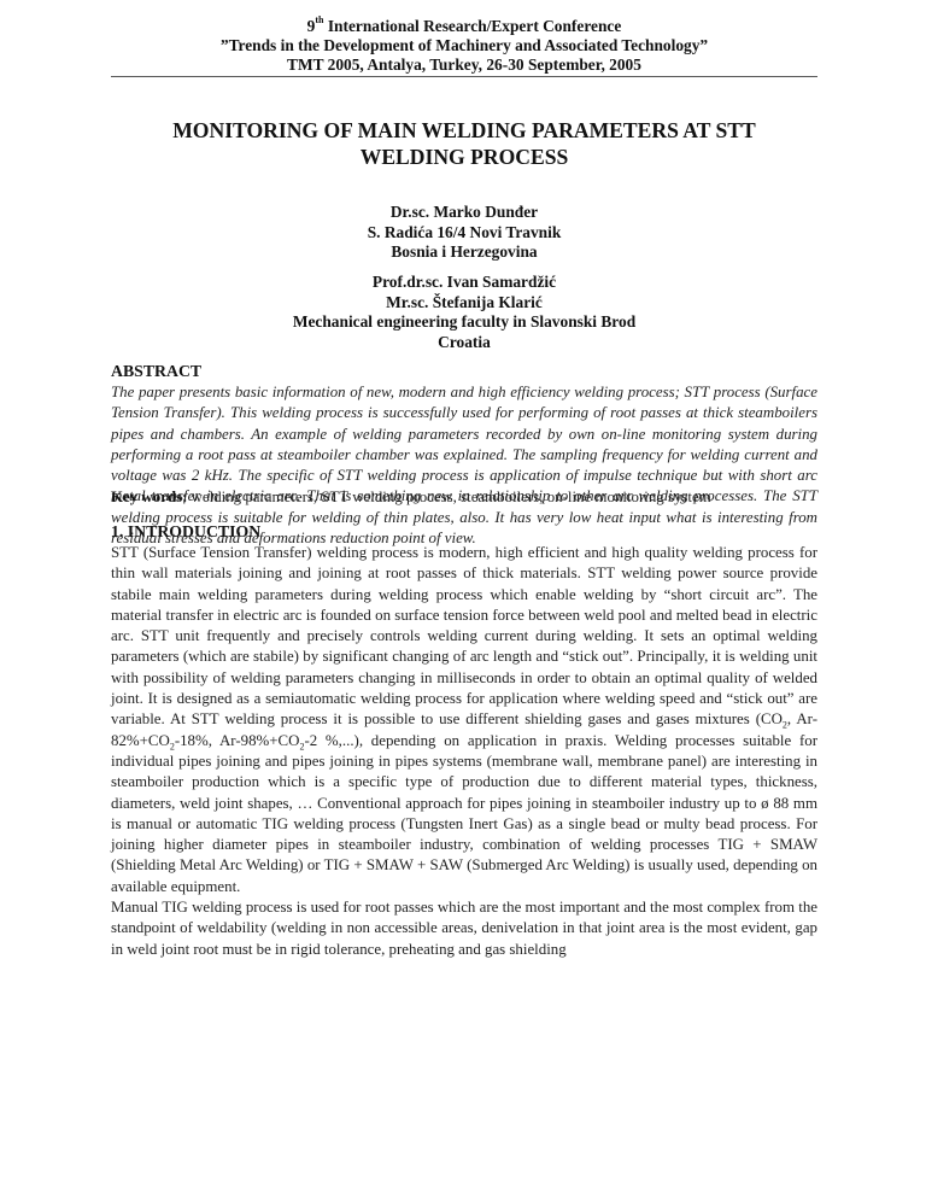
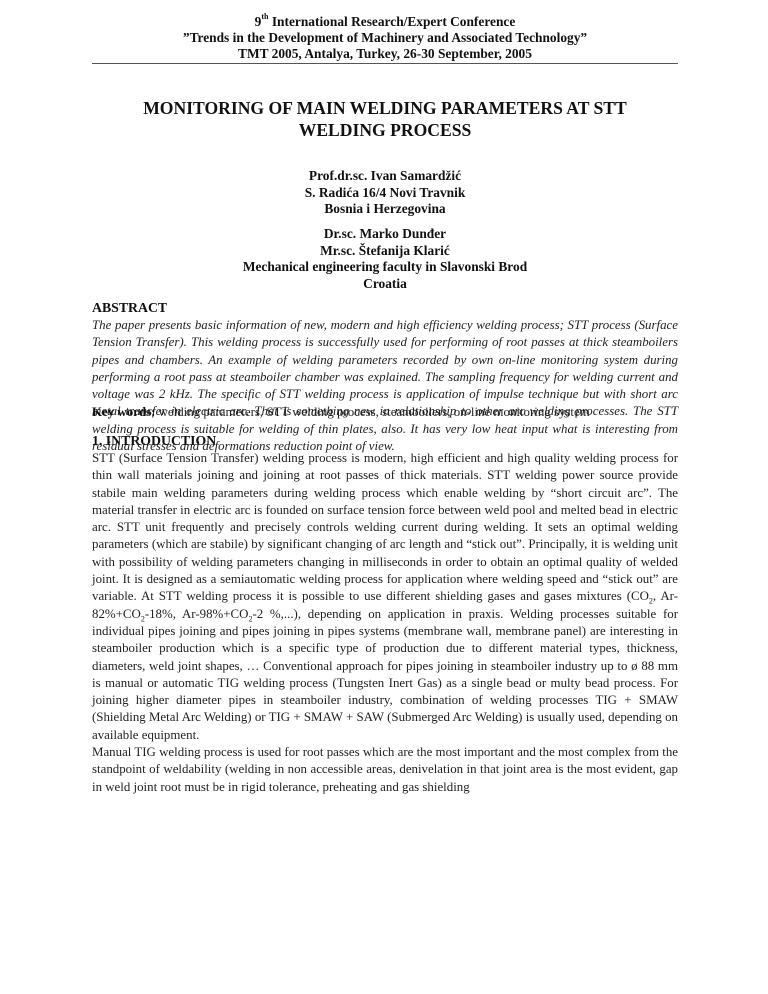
  9th International Research/Expert Conference
  ”Trends in the Development of Machinery and Associated Technology”
  TMT 2005, Antalya, Turkey, 26-30 September, 2005
  MONITORING OF MAIN WELDING PARAMETERS AT STT
  WELDING PROCESS
- Dr.sc. Marko Dunđer
+ Prof.dr.sc. Ivan Samardžić
  S. Radića 16/4 Novi Travnik
  Bosnia i Herzegovina
- Prof.dr.sc. Ivan Samardžić
+ Dr.sc. Marko Dunđer
  Mr.sc. Štefanija Klarić
  Mechanical engineering faculty in Slavonski Brod
  Croatia
  ABSTRACT
  The paper presents basic information of new, modern and high efficiency welding process; STT process (Surface Tension Transfer). This welding process is successfully used for performing of root passes at thick steamboilers pipes and chambers. An example of welding parameters recorded by own on-line monitoring system during performing a root pass at steamboiler chamber was explained. The sampling frequency for welding current and voltage was 2 kHz. The specific of STT welding process is application of impulse technique but with short arc metal transfer in electric arc. That is something new in relationship to other arc welding processes. The STT welding process is suitable for welding of thin plates, also. It has very low heat input what is interesting from residual stresses and deformations reduction point of view.
  Key words: welding parameters, STT welding process, steamboilers, on-line monitoring system
  1. INTRODUCTION
  STT (Surface Tension Transfer) welding process is modern, high efficient and high quality welding process for thin wall materials joining and joining at root passes of thick materials. STT welding power source provide stabile main welding parameters during welding process which enable welding by “short circuit arc”. The material transfer in electric arc is founded on surface tension force between weld pool and melted bead in electric arc. STT unit frequently and precisely controls welding current during welding. It sets an optimal welding parameters (which are stabile) by significant changing of arc length and “stick out”. Principally, it is welding unit with possibility of welding parameters changing in milliseconds in order to obtain an optimal quality of welded joint. It is designed as a semiautomatic welding process for application where welding speed and “stick out” are variable. At STT welding process it is possible to use different shielding gases and gases mixtures (CO2, Ar-82%+CO2-18%, Ar-98%+CO2-2 %,...), depending on application in praxis. Welding processes suitable for individual pipes joining and pipes joining in pipes systems (membrane wall, membrane panel) are interesting in steamboiler production which is a specific type of production due to different material types, thickness, diameters, weld joint shapes, … Conventional approach for pipes joining in steamboiler industry up to ø 88 mm is manual or automatic TIG welding process (Tungsten Inert Gas) as a single bead or multy bead process. For joining higher diameter pipes in steamboiler industry, combination of welding processes TIG + SMAW (Shielding Metal Arc Welding) or TIG + SMAW + SAW (Submerged Arc Welding) is usually used, depending on available equipment.
  Manual TIG welding process is used for root passes which are the most important and the most complex from the standpoint of weldability (welding in non accessible areas, denivelation in that joint area is the most evident, gap in weld joint root must be in rigid tolerance, preheating and gas shielding
